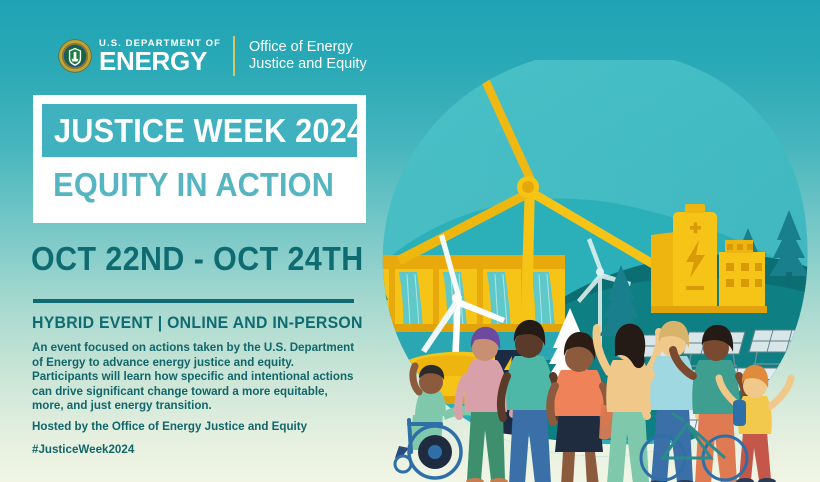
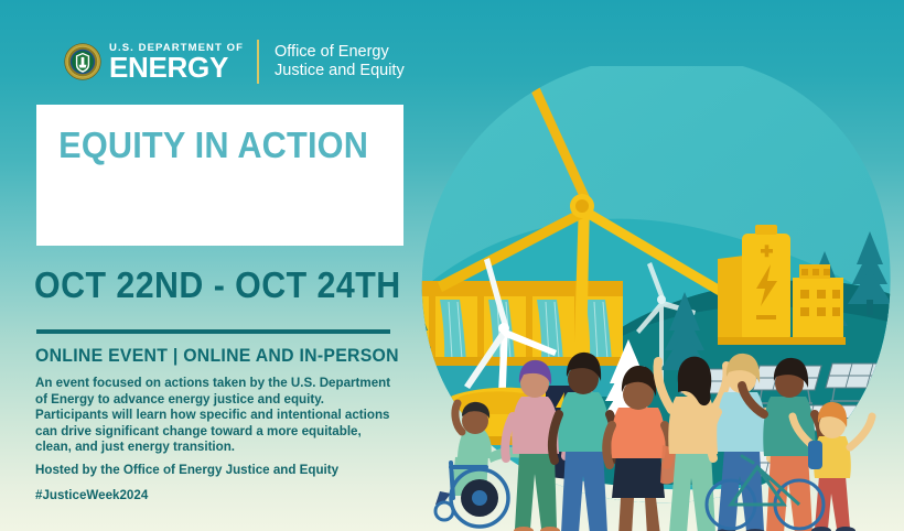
  U.S. DEPARTMENT OF
  ENERGY
  Office of Energy
  Justice and Equity
- JUSTICE WEEK 2024
  EQUITY IN ACTION
  OCT 22ND - OCT 24TH
- HYBRID EVENT | ONLINE AND IN-PERSON
+ ONLINE EVENT | ONLINE AND IN-PERSON
- An event focused on actions taken by the U.S. Department of Energy to advance energy justice and equity. Participants will learn how specific and intentional actions can drive significant change toward a more equitable, more, and just energy transition.
+ An event focused on actions taken by the U.S. Department of Energy to advance energy justice and equity. Participants will learn how specific and intentional actions can drive significant change toward a more equitable, clean, and just energy transition.
  Hosted by the Office of Energy Justice and Equity
  #JusticeWeek2024
